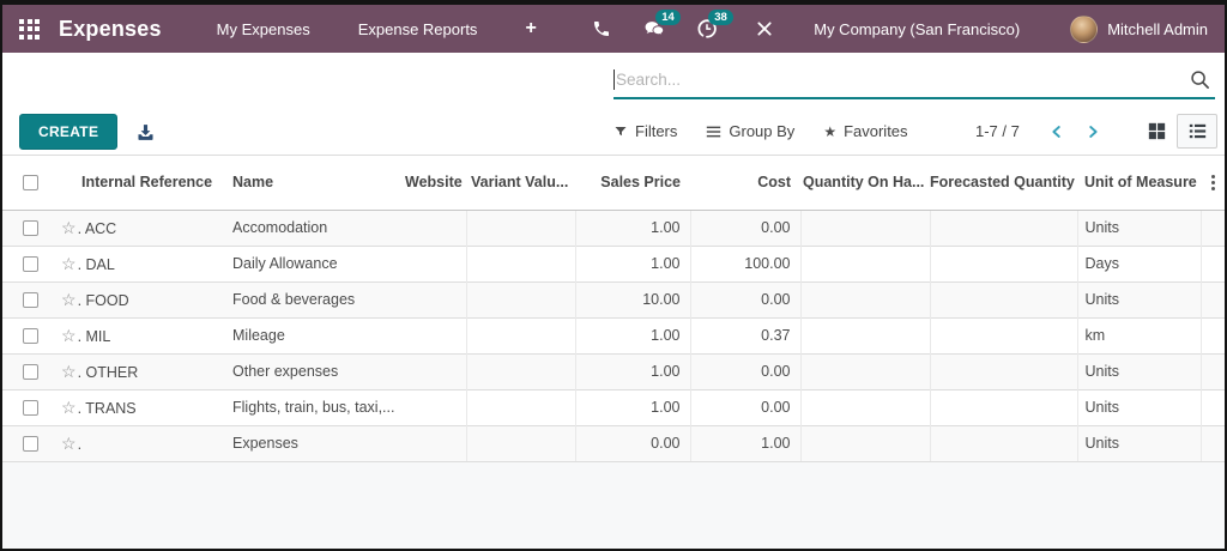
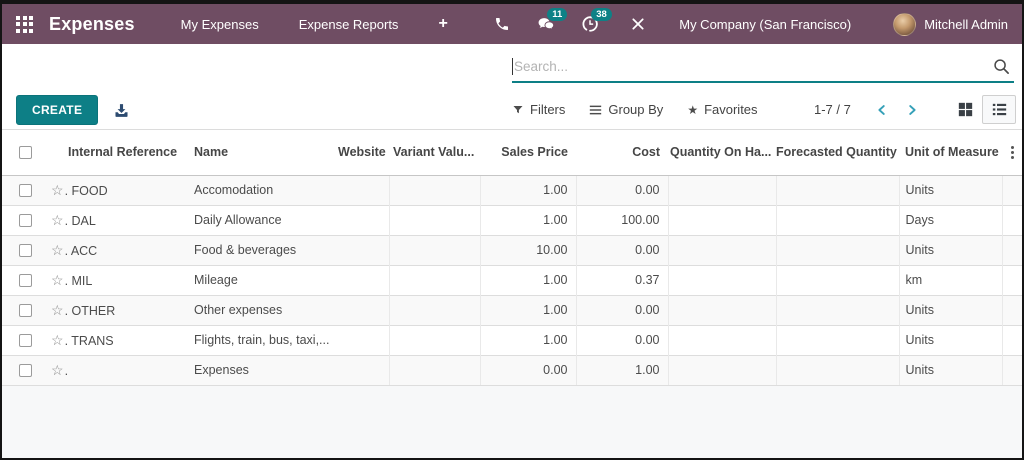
  Expenses
  My Expenses
  Expense Reports
  +
- 14
+ 11
  38
  My Company (San Francisco)
  Mitchell Admin
  Search...
  CREATE
  Filters
  Group By
  ★
  Favorites
  1-7 / 7
  	Internal Reference	Name	Website	Variant Valu...	Sales Price	Cost	Quantity On Ha...	Forecasted Quantity	Unit of Measure
- 	☆. ACC	Accomodation			1.00	0.00			Units
+ 	☆. FOOD	Accomodation			1.00	0.00			Units
  	☆. DAL	Daily Allowance			1.00	100.00			Days
- 	☆. FOOD	Food & beverages			10.00	0.00			Units
+ 	☆. ACC	Food & beverages			10.00	0.00			Units
  	☆. MIL	Mileage			1.00	0.37			km
  	☆. OTHER	Other expenses			1.00	0.00			Units
  	☆. TRANS	Flights, train, bus, taxi,...			1.00	0.00			Units
  	☆.	Expenses			0.00	1.00			Units
